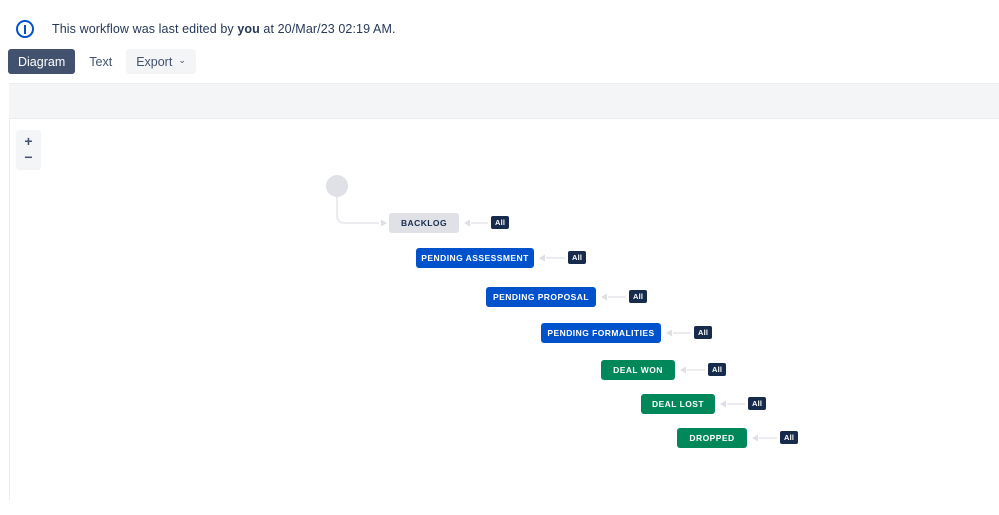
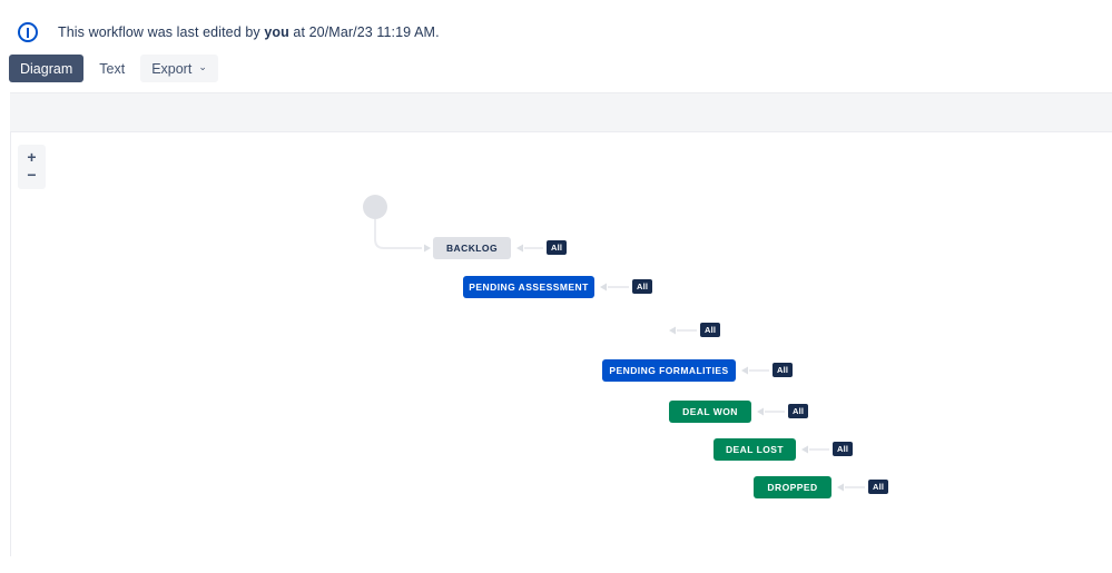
- This workflow was last edited by you at 20/Mar/23 02:19 AM.
+ This workflow was last edited by you at 20/Mar/23 11:19 AM.
  Diagram
  Text
  Export
  ⌄
  +
  −
  BACKLOG
  All
  PENDING ASSESSMENT
  All
- PENDING PROPOSAL
  All
  PENDING FORMALITIES
  All
  DEAL WON
  All
  DEAL LOST
  All
  DROPPED
  All
